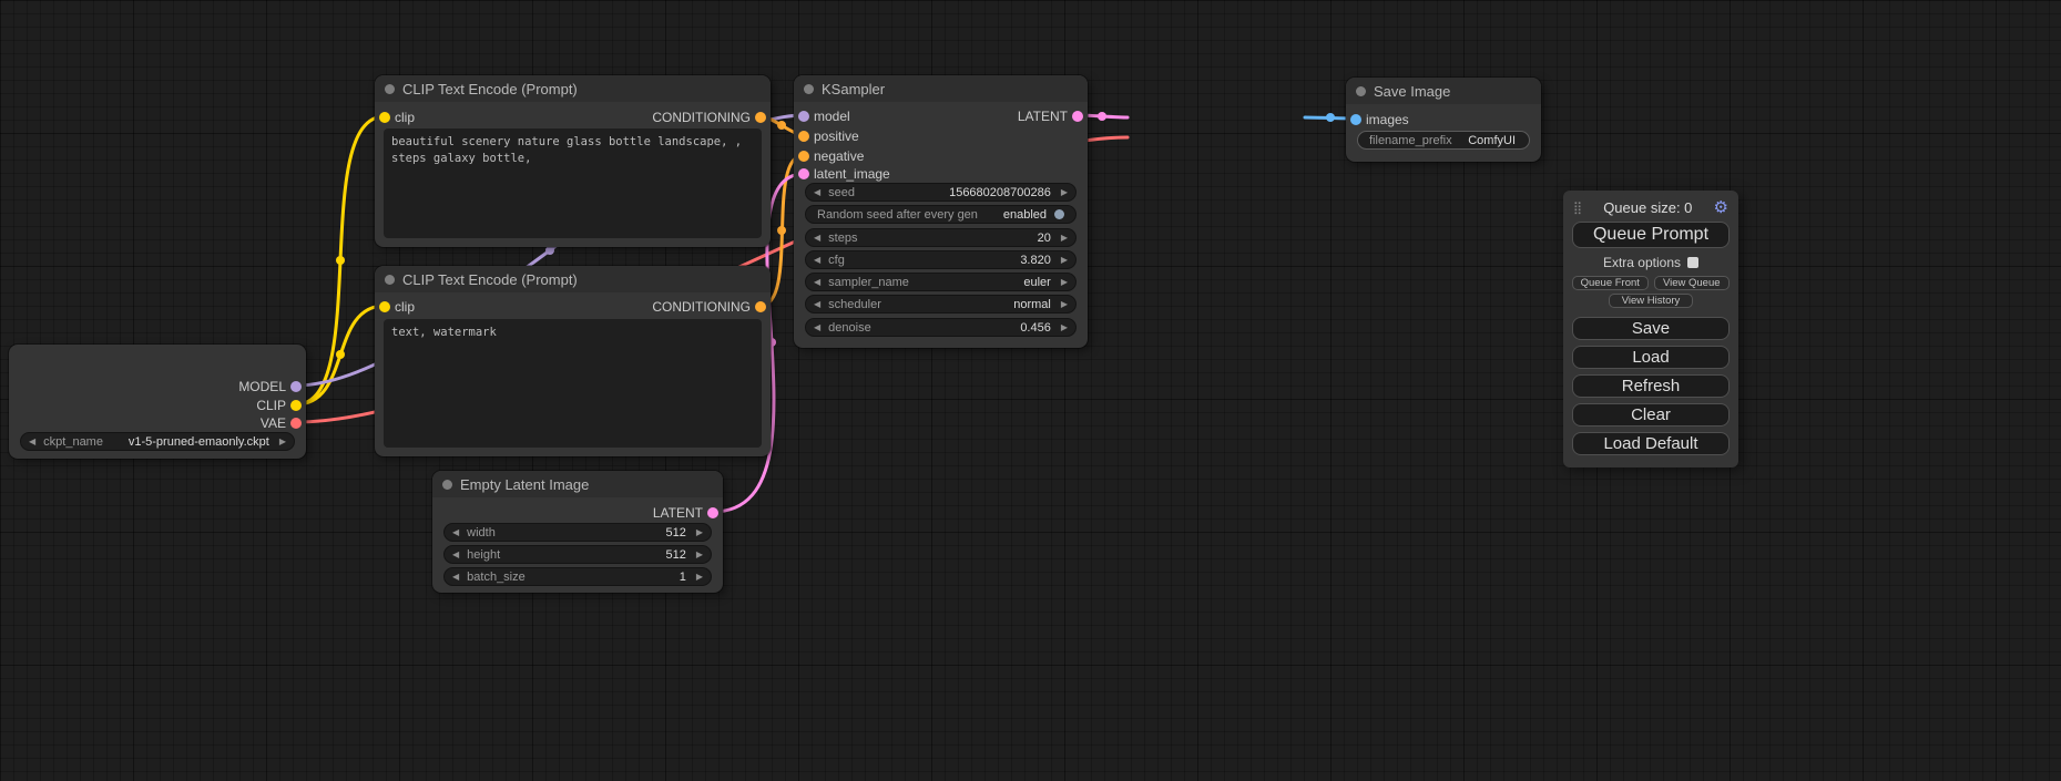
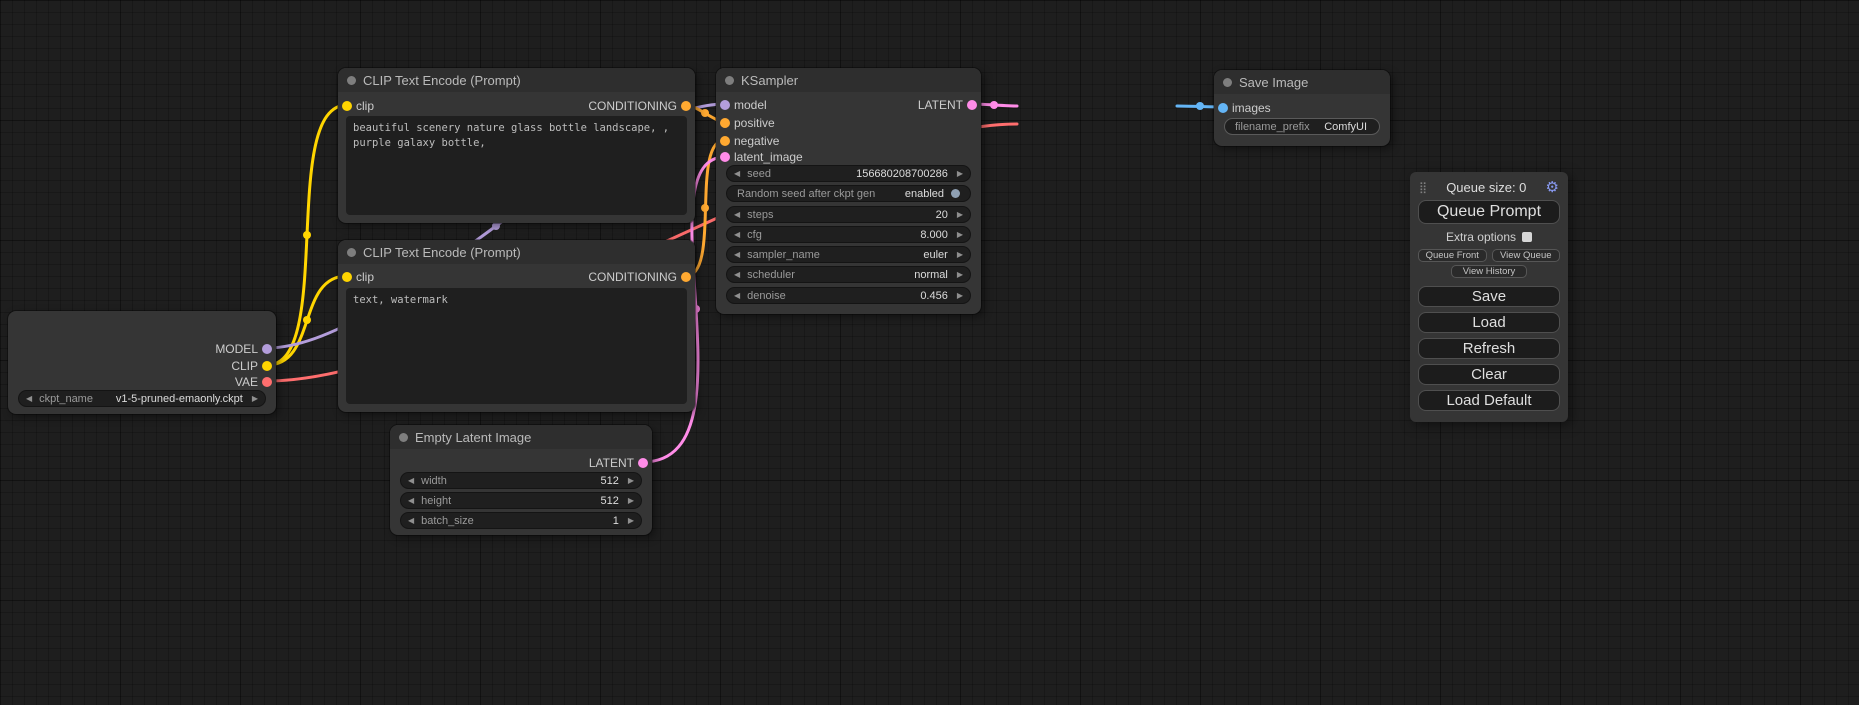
  MODEL
  CLIP
  VAE
  ◀
  ckpt_name
  v1-5-pruned-emaonly.ckpt
  ▶
  CLIP Text Encode (Prompt)
  clip
  CONDITIONING
- beautiful scenery nature glass bottle landscape, , steps galaxy bottle,
+ beautiful scenery nature glass bottle landscape, , purple galaxy bottle,
  CLIP Text Encode (Prompt)
  clip
  CONDITIONING
  text, watermark
  Empty Latent Image
  LATENT
  ◀
  width
  512
  ▶
  ◀
  height
  512
  ▶
  ◀
  batch_size
  1
  ▶
  KSampler
  model
  LATENT
  positive
  negative
  latent_image
  ◀
  seed
  156680208700286
  ▶
- Random seed after every gen
+ Random seed after ckpt gen
  enabled
  ◀
  steps
  20
  ▶
  ◀
  cfg
- 3.820
+ 8.000
  ▶
  ◀
  sampler_name
  euler
  ▶
  ◀
  scheduler
  normal
  ▶
  ◀
  denoise
  0.456
  ▶
  Save Image
  images
  filename_prefix
  ComfyUI
  ⣿
  Queue size: 0
  ⚙
  Queue Prompt
  Extra options
  Queue Front
  View Queue
  View History
  Save
  Load
  Refresh
  Clear
  Load Default
